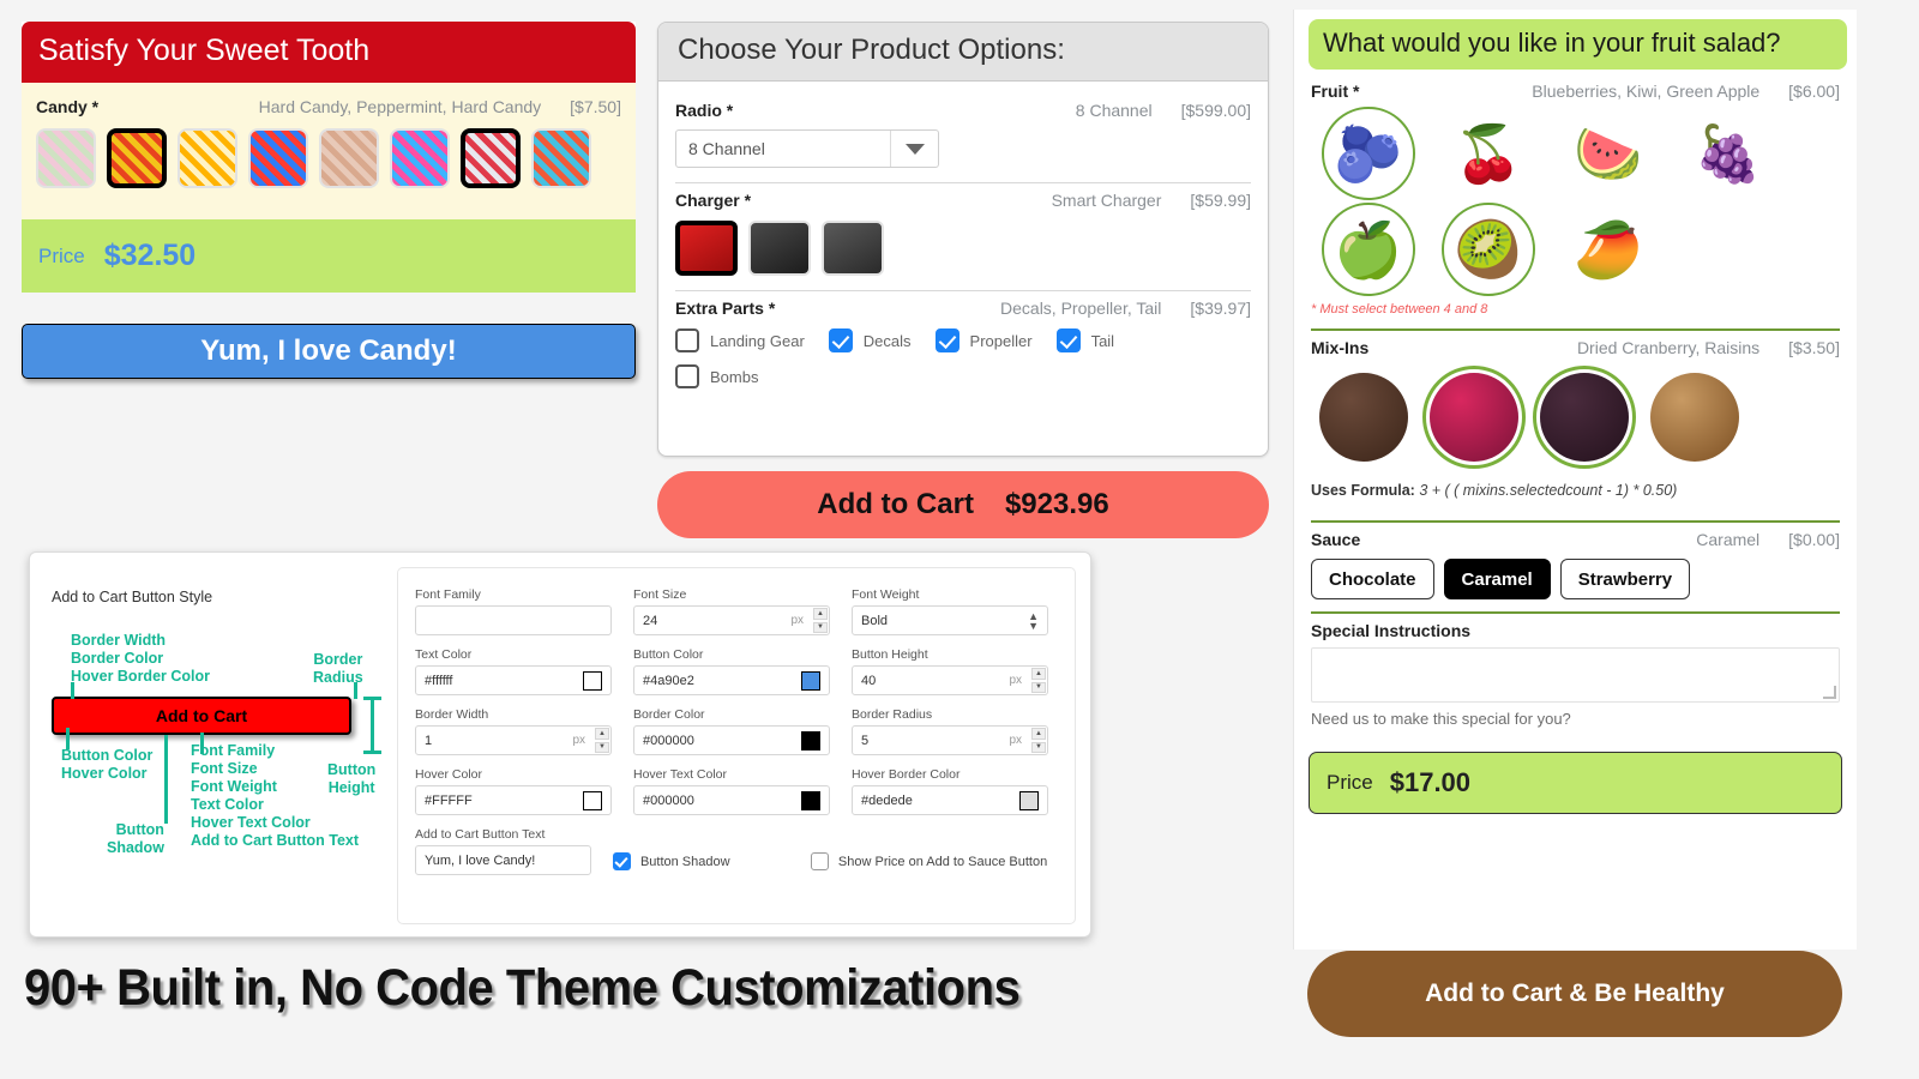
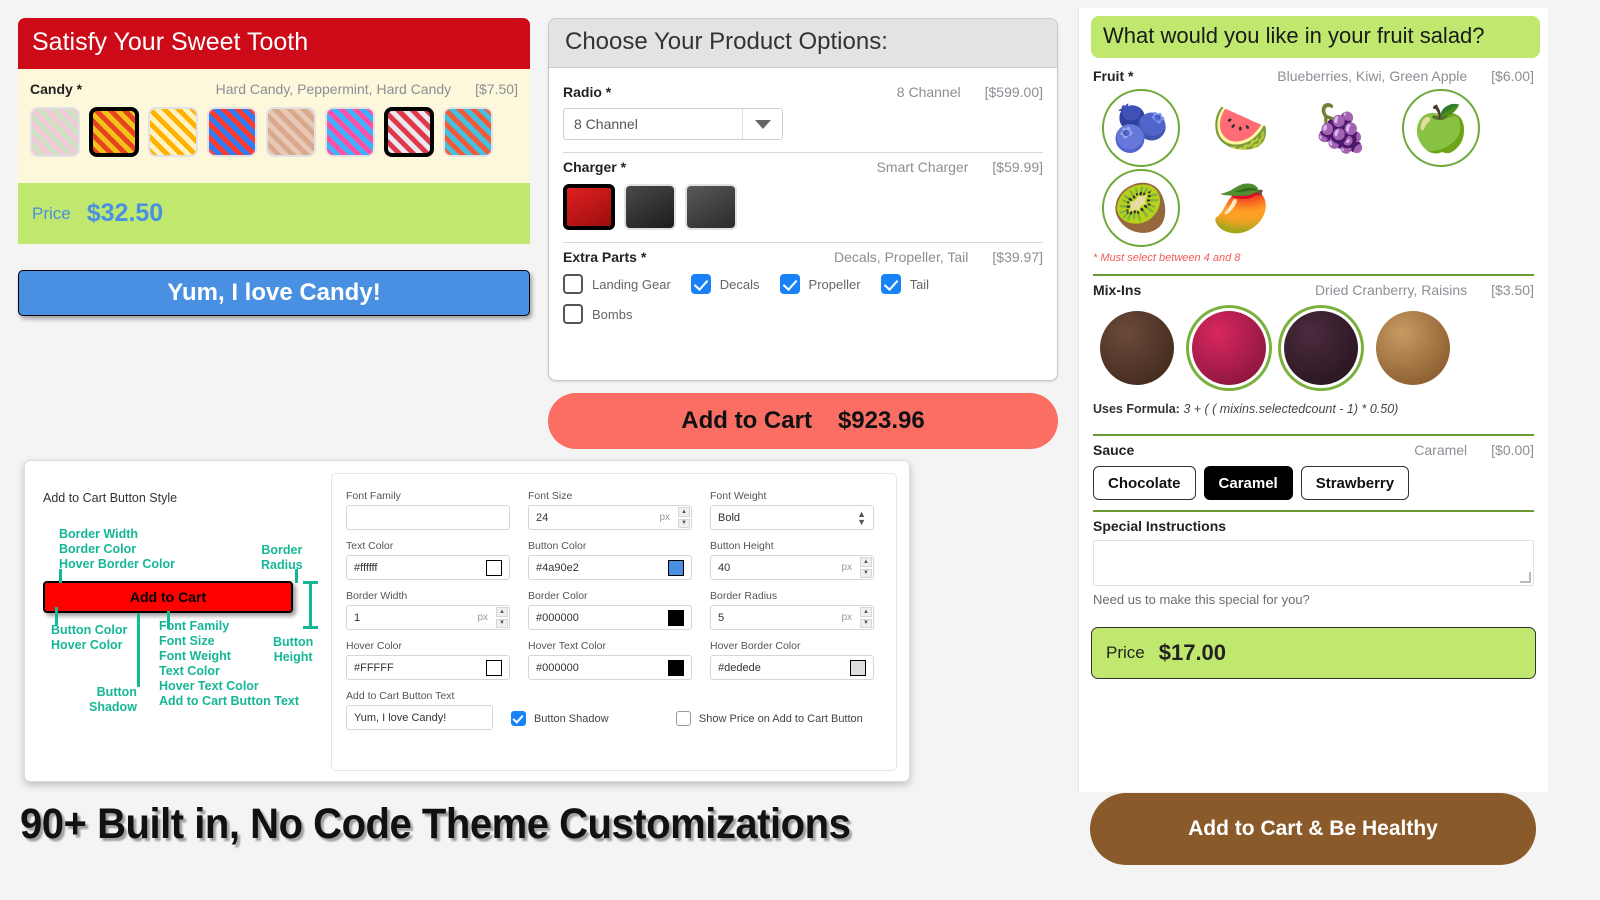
  Satisfy Your Sweet Tooth
  Candy *
  Hard Candy, Peppermint, Hard Candy
  [$7.50]
  Price
  $32.50
  Yum, I love Candy!
  Choose Your Product Options:
  Radio *
  8 Channel
  [$599.00]
  8 Channel
  Charger *
  Smart Charger
  [$59.99]
  Extra Parts *
  Decals, Propeller, Tail
  [$39.97]
  Landing Gear
  Decals
  Propeller
  Tail
  Bombs
  Add to Cart
  $923.96
  What would you like in your fruit salad?
  Fruit *
  Blueberries, Kiwi, Green Apple
  [$6.00]
  🫐
- 🍒
  🍉
  🍇
  🍏
  🥝
  🥭
  * Must select between 4 and 8
  Mix-Ins
  Dried Cranberry, Raisins
  [$3.50]
  Uses Formula: 3 + ( ( mixins.selectedcount - 1) * 0.50)
  Sauce
  Caramel
  [$0.00]
  Chocolate
  Caramel
  Strawberry
  Special Instructions
  Need us to make this special for you?
  Price
  $17.00
  Add to Cart & Be Healthy
  Add to Cart Button Style
  Border Width
  Border Color
  Hover Border Color
  Border
  Radius
  Add to Cart
  Button Color
  Hover Color
  Font Family
  Font Size
  Font Weight
  Text Color
  Hover Text Color
  Add to Cart Button Text
  Button
  Shadow
  Button
  Height
  Font Family
  Font Size
  24
  px
  Font Weight
  Bold
  ▲
  ▼
  Text Color
  #ffffff
  Button Color
  #4a90e2
  Button Height
  40
  px
  Border Width
  1
  px
  Border Color
  #000000
  Border Radius
  5
  px
  Hover Color
  #FFFFF
  Hover Text Color
  #000000
  Hover Border Color
  #dedede
  Add to Cart Button Text
  Yum, I love Candy!
  Button Shadow
- Show Price on Add to Sauce Button
+ Show Price on Add to Cart Button
  90+ Built in, No Code Theme Customizations
